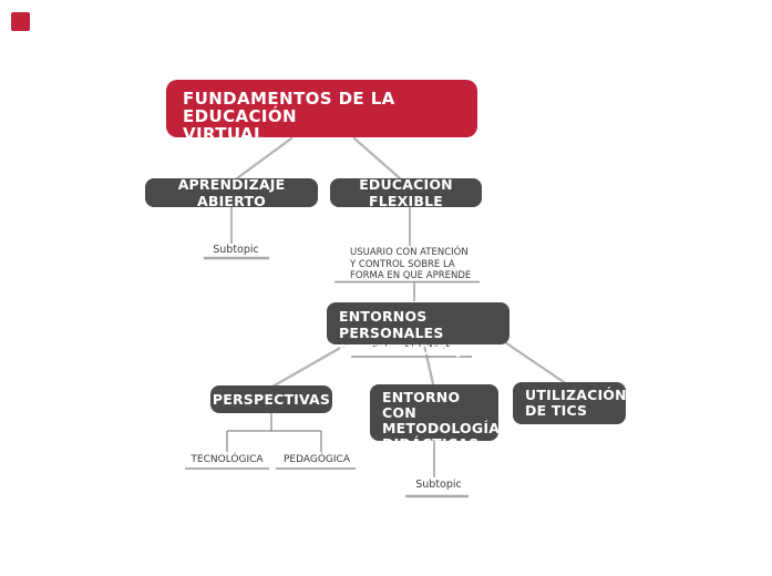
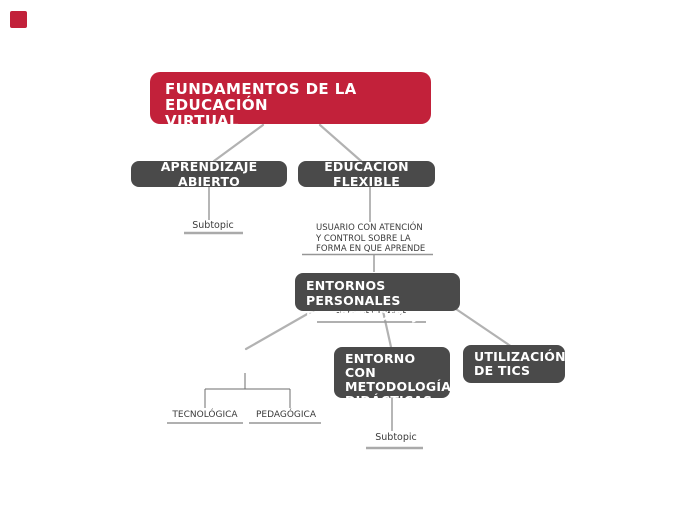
  FUNDAMENTOS DE LA EDUCACIÓN
  VIRTUAL
  APRENDIZAJE ABIERTO
  EDUCACIÓN FLEXIBLE
  Subtopic
  USUARIO CON ATENCIÓN
  Y CONTROL SOBRE LA
  FORMA EN QUE APRENDE
  ENTORNOS PERSONALES
  DE APRENDIZAJE
- PERSPECTIVAS
  TECNOLÓGICA
  PEDAGÓGICA
  ENTORNO CON
  METODOLOGÍAS
  DIDÁCTICAS
  UTILIZACIÓN
  DE TICS
  Subtopic
